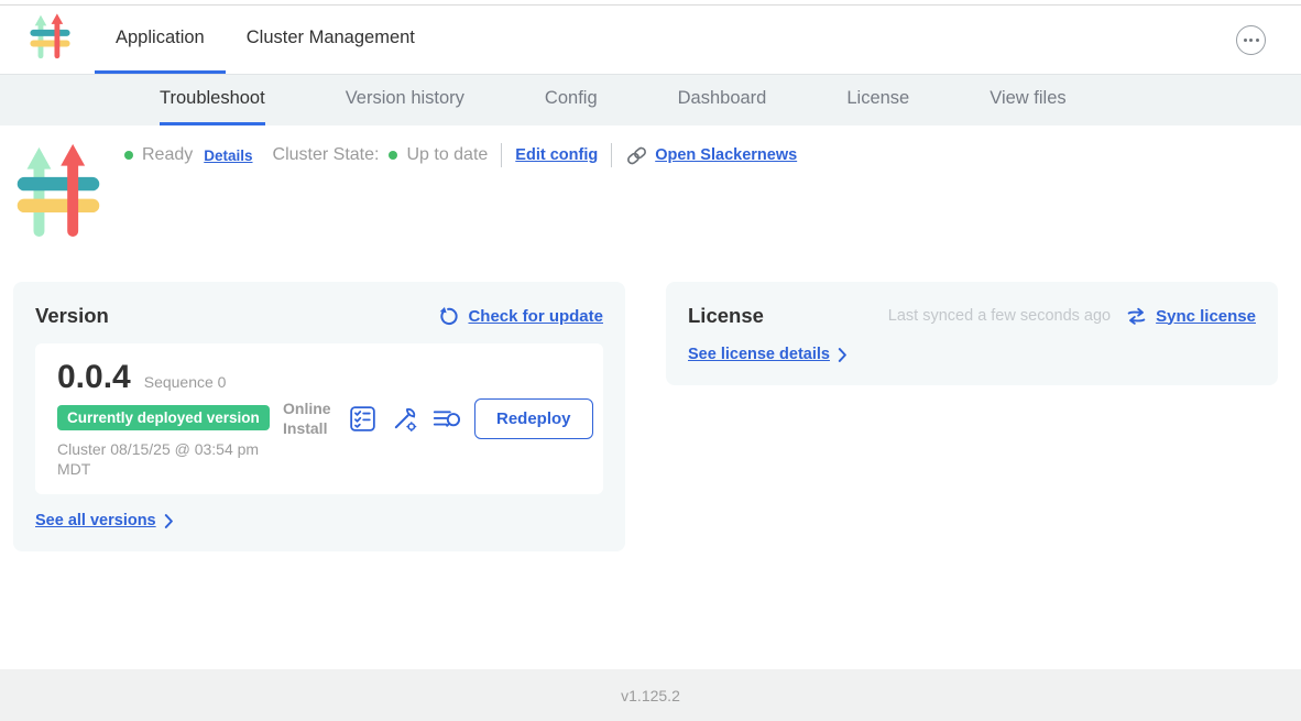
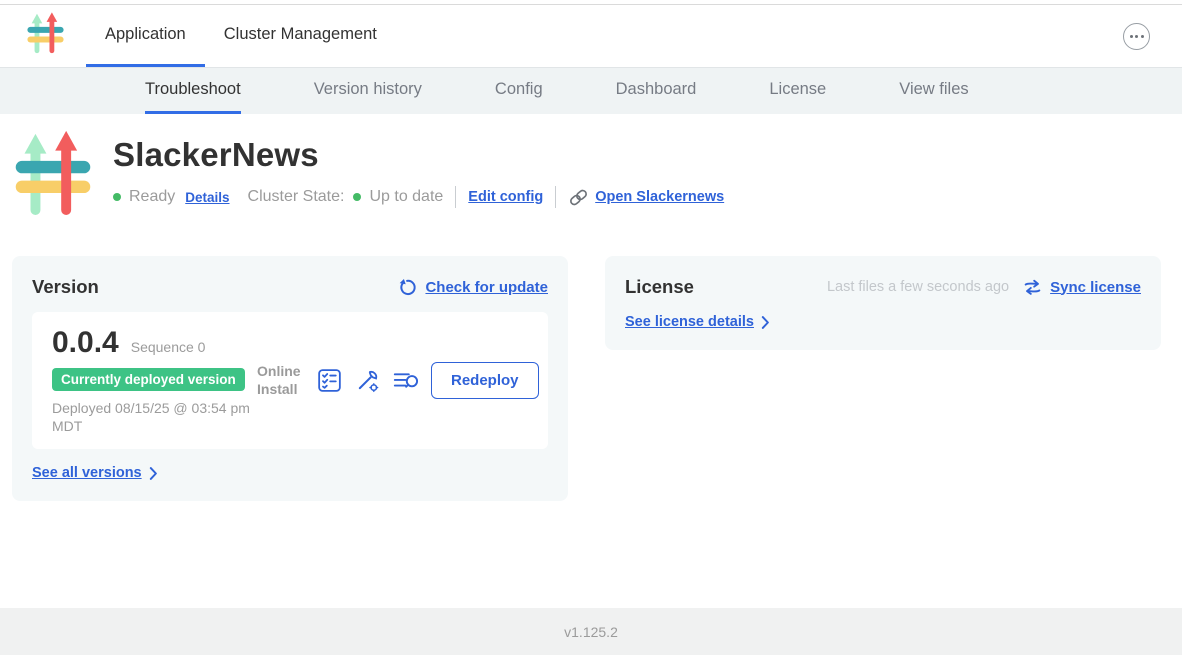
  Application
  Cluster Management
  Troubleshoot
  Version history
  Config
  Dashboard
  License
  View files
+ SlackerNews
  Ready
  Details
  Cluster State:
  Up to date
  Edit config
  Open Slackernews
  Version
  Check for update
  0.0.4
  Sequence 0
  Currently deployed version
- Cluster 08/15/25 @ 03:54 pm MDT
+ Deployed 08/15/25 @ 03:54 pm MDT
  Online Install
  Redeploy
  See all versions
  License
- Last synced a few seconds ago
+ Last files a few seconds ago
  Sync license
  See license details
  v1.125.2
